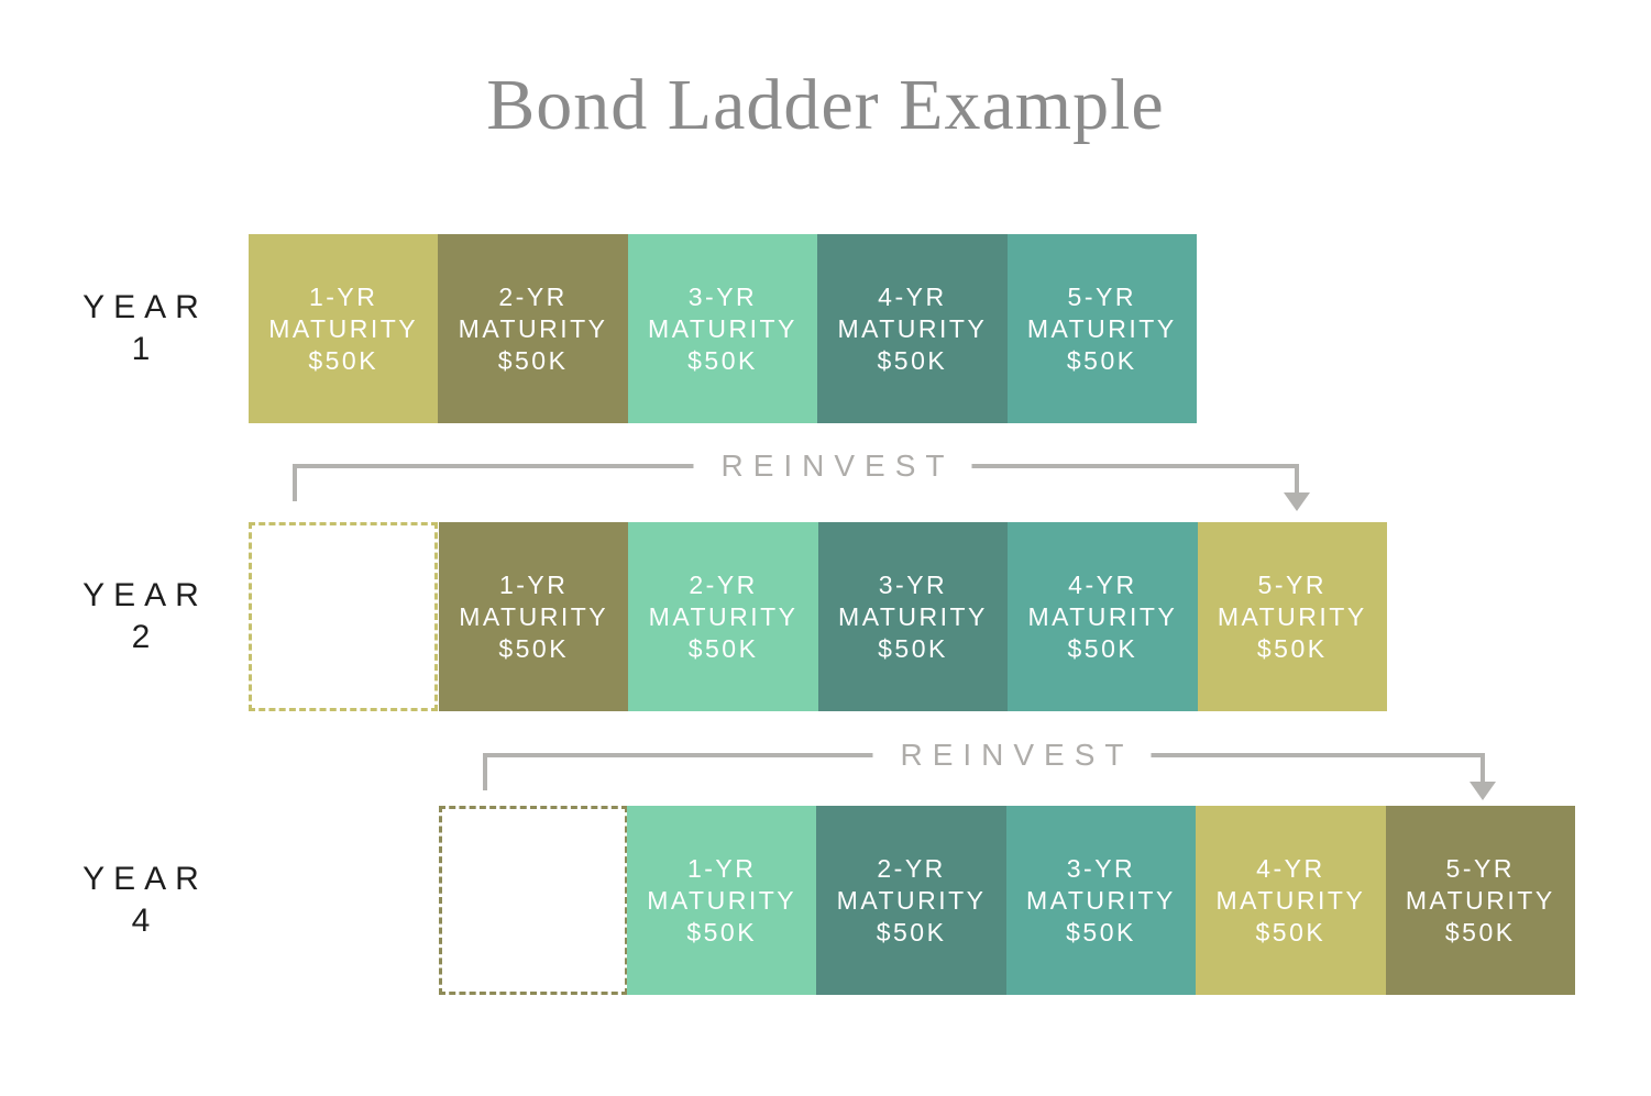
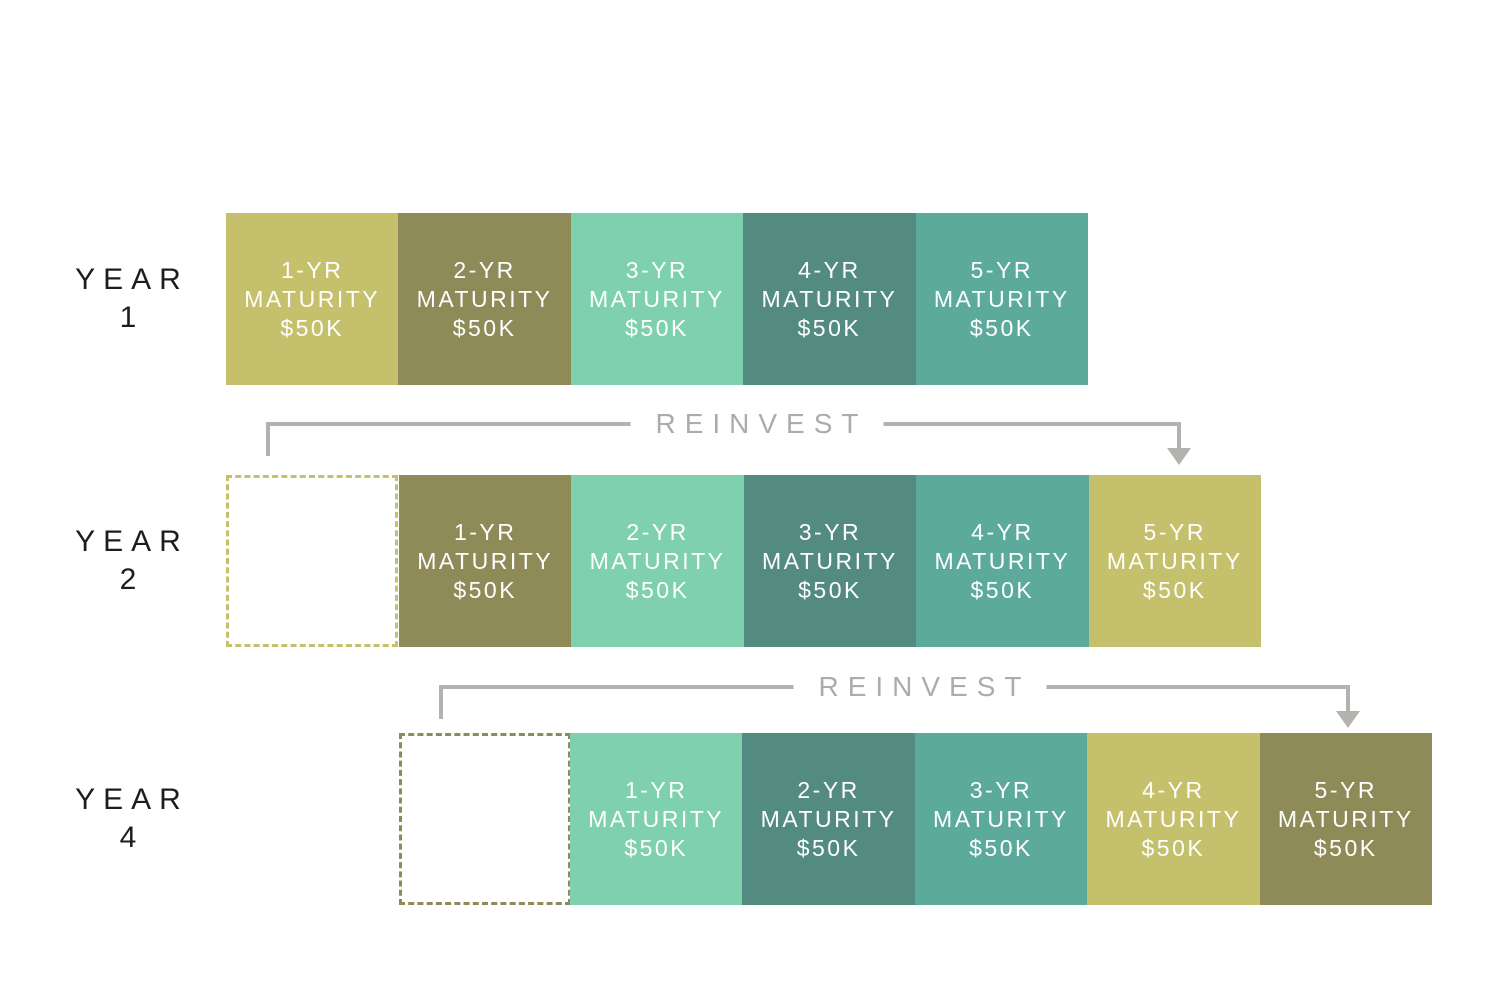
- Bond Ladder Example
  YEAR
  1
  1-YR
  MATURITY
  $50K
  2-YR
  MATURITY
  $50K
  3-YR
  MATURITY
  $50K
  4-YR
  MATURITY
  $50K
  5-YR
  MATURITY
  $50K
  REINVEST
  YEAR
  2
  1-YR
  MATURITY
  $50K
  2-YR
  MATURITY
  $50K
  3-YR
  MATURITY
  $50K
  4-YR
  MATURITY
  $50K
  5-YR
  MATURITY
  $50K
  REINVEST
  YEAR
  4
  1-YR
  MATURITY
  $50K
  2-YR
  MATURITY
  $50K
  3-YR
  MATURITY
  $50K
  4-YR
  MATURITY
  $50K
  5-YR
  MATURITY
  $50K
